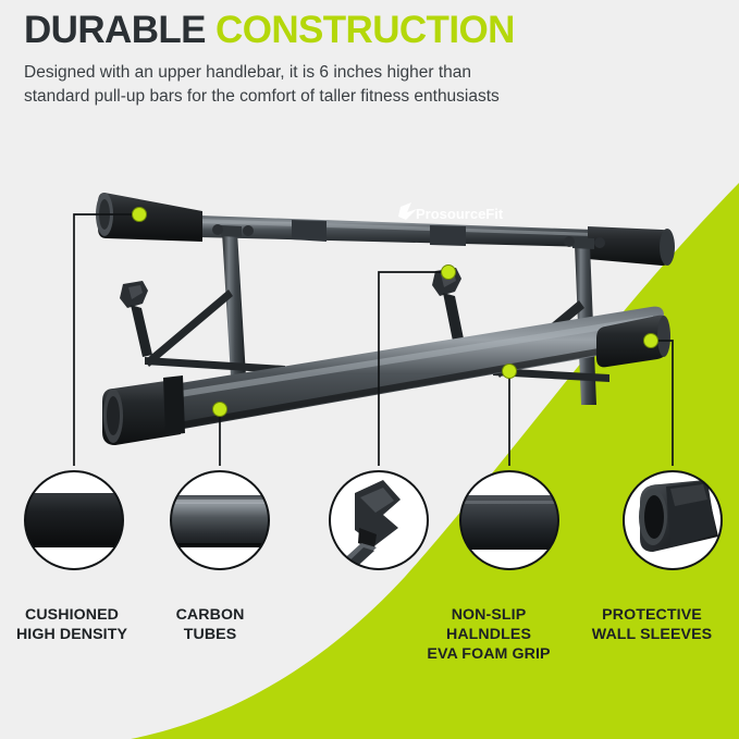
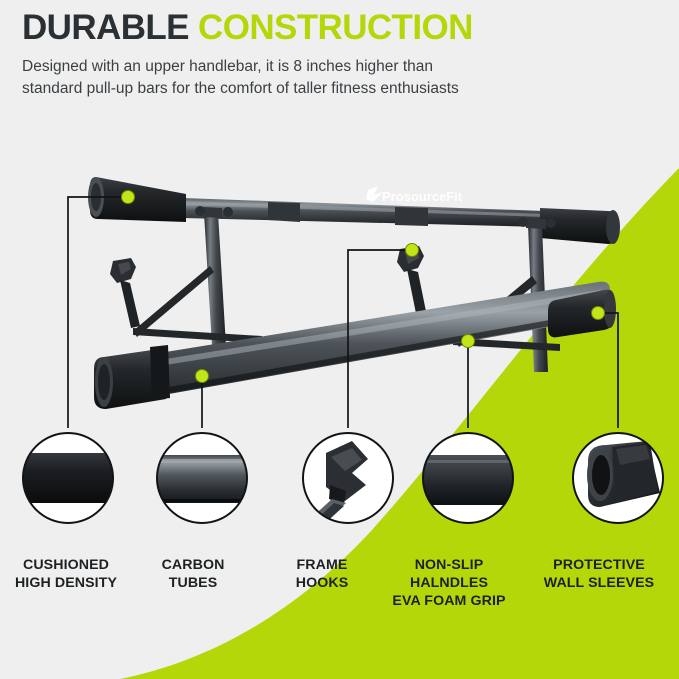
  DURABLE CONSTRUCTION
- Designed with an upper handlebar, it is 6 inches higher than standard pull-up bars for the comfort of taller fitness enthusiasts
+ Designed with an upper handlebar, it is 8 inches higher than standard pull-up bars for the comfort of taller fitness enthusiasts
  CUSHIONED
  HIGH DENSITY
  CARBON
  TUBES
+ FRAME
+ HOOKS
  NON-SLIP
  HALNDLES
  EVA FOAM GRIP
  PROTECTIVE
  WALL SLEEVES
